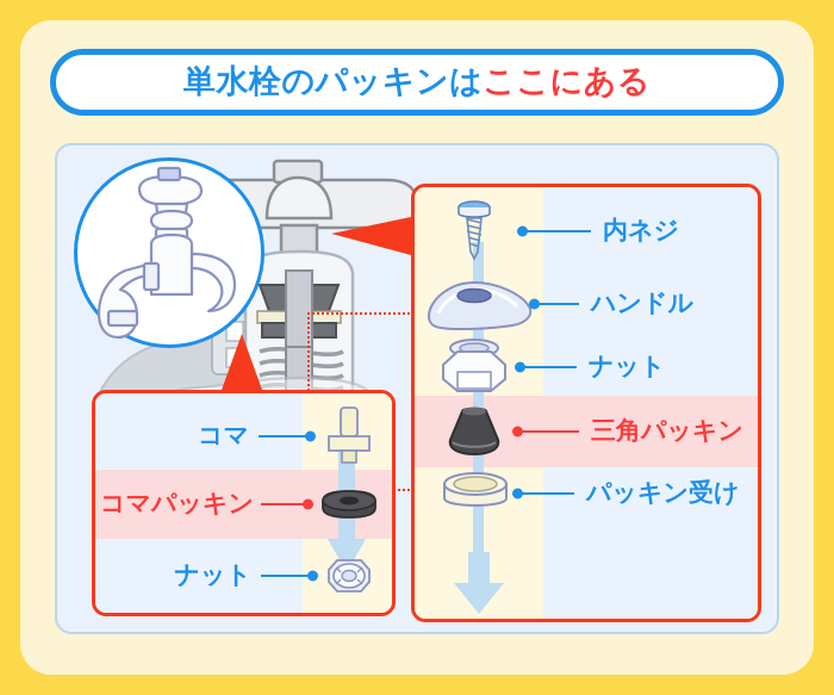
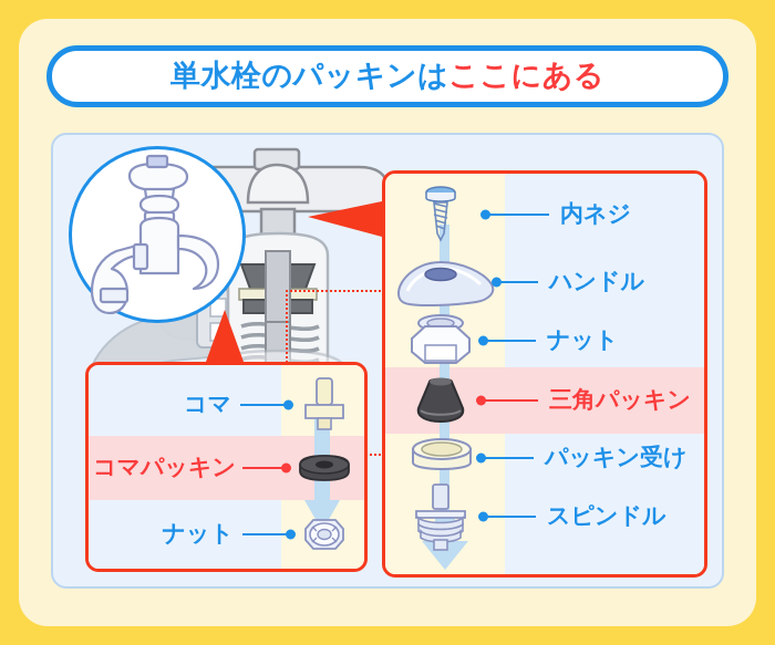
  単水栓のパッキンはここにある
  内ネジ
  ハンドル
  ナット
  三角パッキン
  パッキン受け
+ スピンドル
  コマ
  コマパッキン
  ナット
